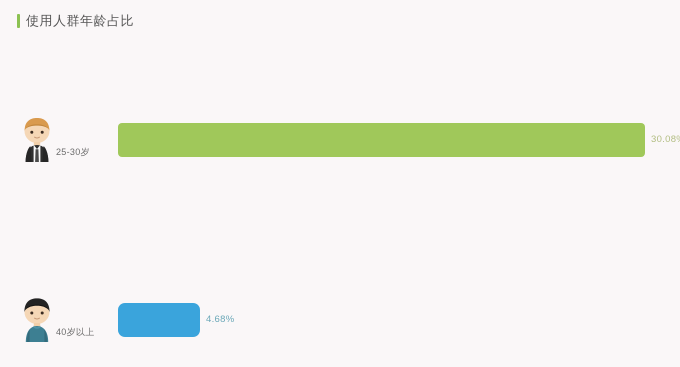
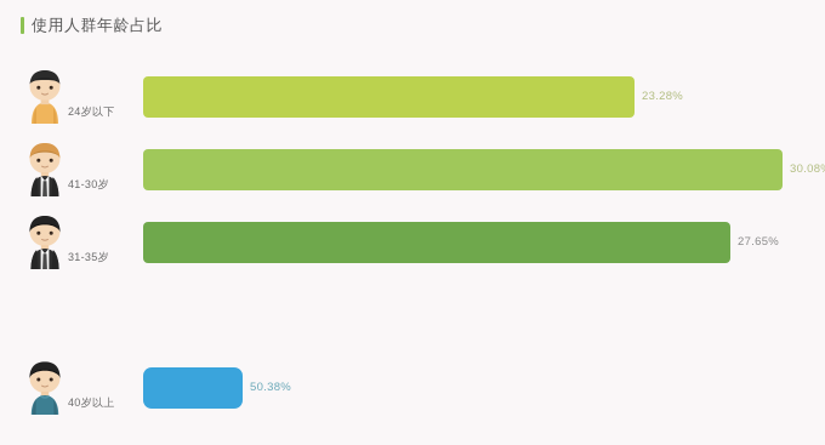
  使用人群年龄占比
+ 24岁以下
+ 23.28%
- 25-30岁
+ 41-30岁
  30.08
+ 31-35岁
+ 27.65%
  40岁以上
- 4.68%
+ 50.38%
